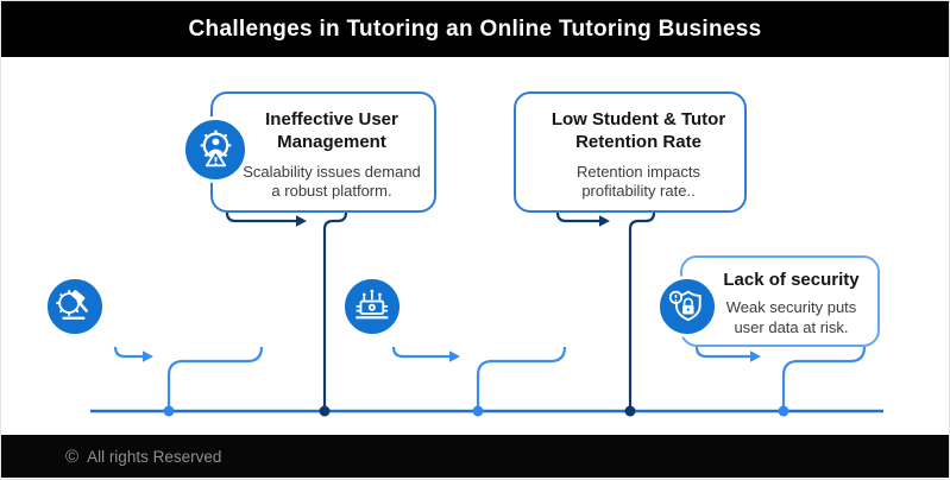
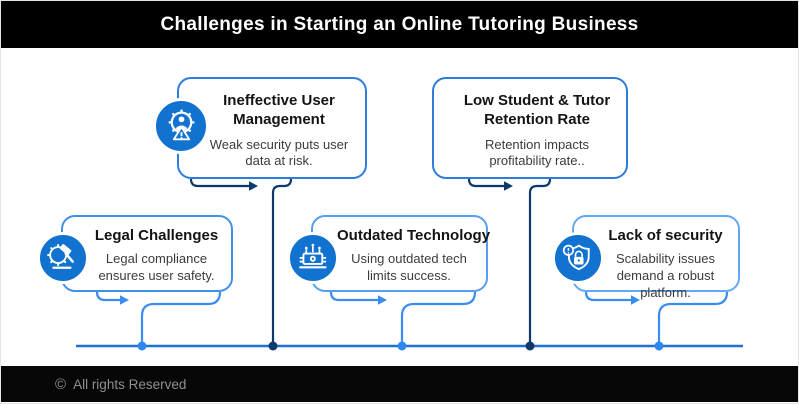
- Challenges in Tutoring an Online Tutoring Business
+ Challenges in Starting an Online Tutoring Business
  Ineffective User Management
- Scalability issues demand a robust platform.
+ Weak security puts user data at risk.
  Low Student & Tutor Retention Rate
  Retention impacts profitability rate..
+ Legal Challenges
+ Legal compliance ensures user safety.
+ Outdated Technology
+ Using outdated tech limits success.
  Lack of security
- Weak security puts user data at risk.
+ Scalability issues demand a robust platform.
  ©
  All rights Reserved
